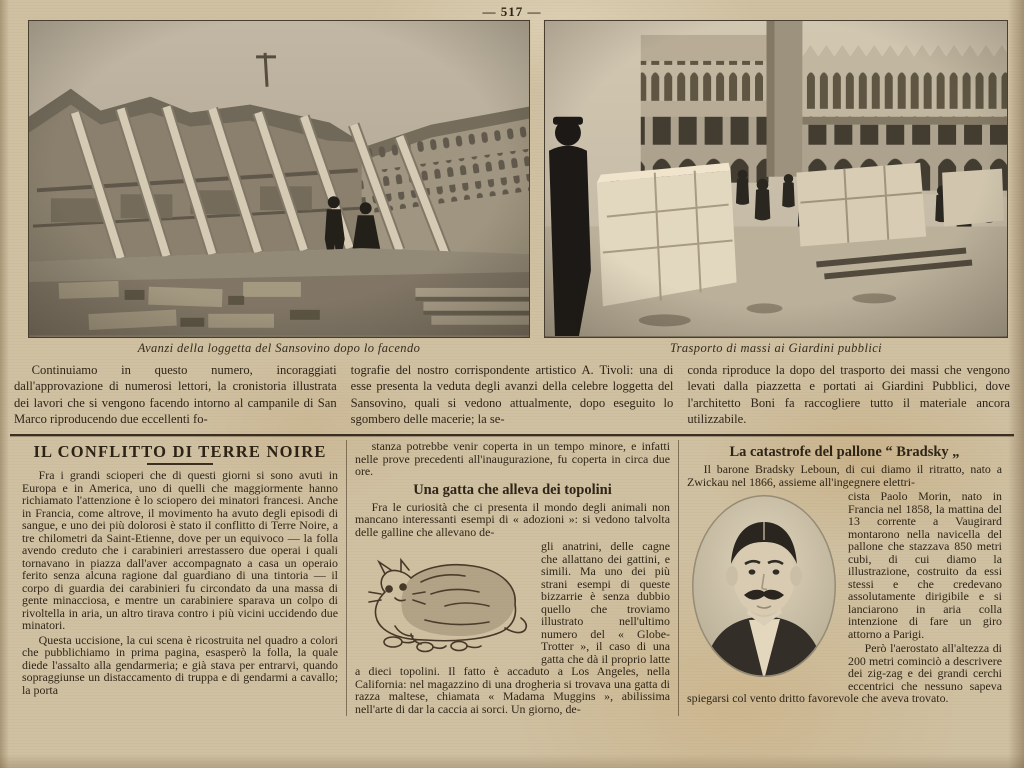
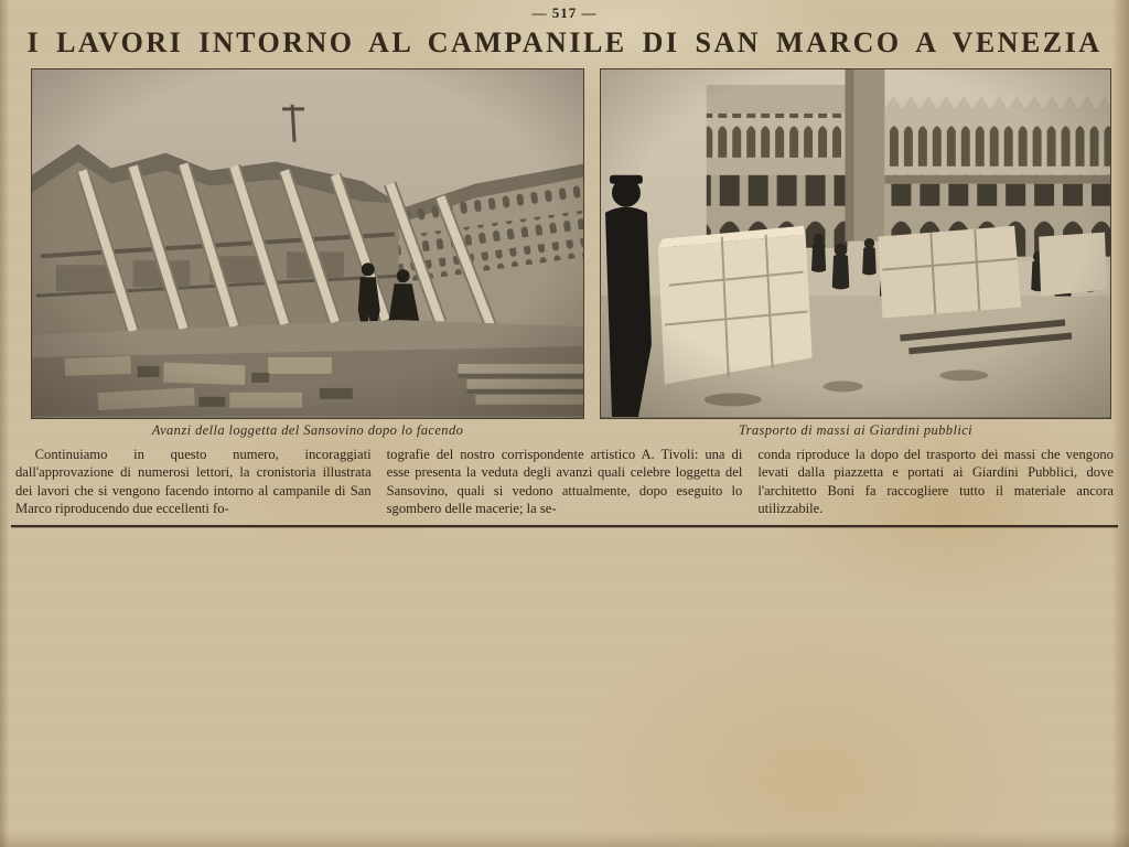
  — 517 —
+ I LAVORI INTORNO AL CAMPANILE DI SAN MARCO A VENEZIA
  Avanzi della loggetta del Sansovino dopo lo facendo
  Trasporto di massi ai Giardini pubblici
  Continuiamo in questo numero, incoraggiati dall'approvazione di numerosi lettori, la cronistoria illustrata dei lavori che si vengono facendo intorno al campanile di San Marco riproducendo due eccellenti fo-
- tografie del nostro corrispondente artistico A. Tivoli: una di esse presenta la veduta degli avanzi della celebre loggetta del Sansovino, quali si vedono attualmente, dopo eseguito lo sgombero delle macerie; la se-
+ tografie del nostro corrispondente artistico A. Tivoli: una di esse presenta la veduta degli avanzi quali celebre loggetta del Sansovino, quali si vedono attualmente, dopo eseguito lo sgombero delle macerie; la se-
  conda riproduce la dopo del trasporto dei massi che vengono levati dalla piazzetta e portati ai Giardini Pubblici, dove l'architetto Boni fa raccogliere tutto il materiale ancora utilizzabile.
- IL CONFLITTO DI TERRE NOIRE
- Fra i grandi scioperi che di questi giorni si sono avuti in Europa e in America, uno di quelli che maggiormente hanno richiamato l'attenzione è lo sciopero dei minatori francesi. Anche in Francia, come altrove, il movimento ha avuto degli episodi di sangue, e uno dei più dolorosi è stato il conflitto di Terre Noire, a tre chilometri da Saint-Etienne, dove per un equivoco — la folla avendo creduto che i carabinieri arrestassero due operai i quali tornavano in piazza dall'aver accompagnato a casa un operaio ferito senza alcuna ragione dal guardiano di una tintoria — il corpo di guardia dei carabinieri fu circondato da una massa di gente minacciosa, e mentre un carabiniere sparava un colpo di rivoltella in aria, un altro tirava contro i più vicini uccidendo due minatori.
- Questa uccisione, la cui scena è ricostruita nel quadro a colori che pubblichiamo in prima pagina, esasperò la folla, la quale diede l'assalto alla gendarmeria; e già stava per entrarvi, quando sopraggiunse un distaccamento di truppa e di gendarmi a cavallo; la porta
- stanza potrebbe venir coperta in un tempo minore, e infatti nelle prove precedenti all'inaugurazione, fu coperta in circa due ore.
- Una gatta che alleva dei topolini
- Fra le curiosità che ci presenta il mondo degli animali non mancano interessanti esempi di « adozioni »: si vedono talvolta delle galline che allevano de-
- gli anatrini, delle cagne che allattano dei gattini, e simili. Ma uno dei più strani esempi di queste bizzarrie è senza dubbio quello che troviamo illustrato nell'ultimo numero del « Globe-Trotter », il caso di una gatta che dà il proprio latte a dieci topolini. Il fatto è accaduto a Los Angeles, nella California: nel magazzino di una drogheria si trovava una gatta di razza maltese, chiamata « Madama Muggins », abilissima nell'arte di dar la caccia ai sorci. Un giorno, de-
- La catastrofe del pallone “ Bradsky „
- Il barone Bradsky Leboun, di cui diamo il ritratto, nato a Zwickau nel 1866, assieme all'ingegnere elettri-
- cista Paolo Morin, nato in Francia nel 1858, la mattina del 13 corrente a Vaugirard montarono nella navicella del pallone che stazzava 850 metri cubi, di cui diamo la illustrazione, costruito da essi stessi e che credevano assolutamente dirigibile e si lanciarono in aria colla intenzione di fare un giro attorno a Parigi.
- Però l'aerostato all'altezza di 200 metri cominciò a descrivere dei zig-zag e dei grandi cerchi eccentrici che nessuno sapeva spiegarsi col vento dritto favorevole che aveva trovato.
